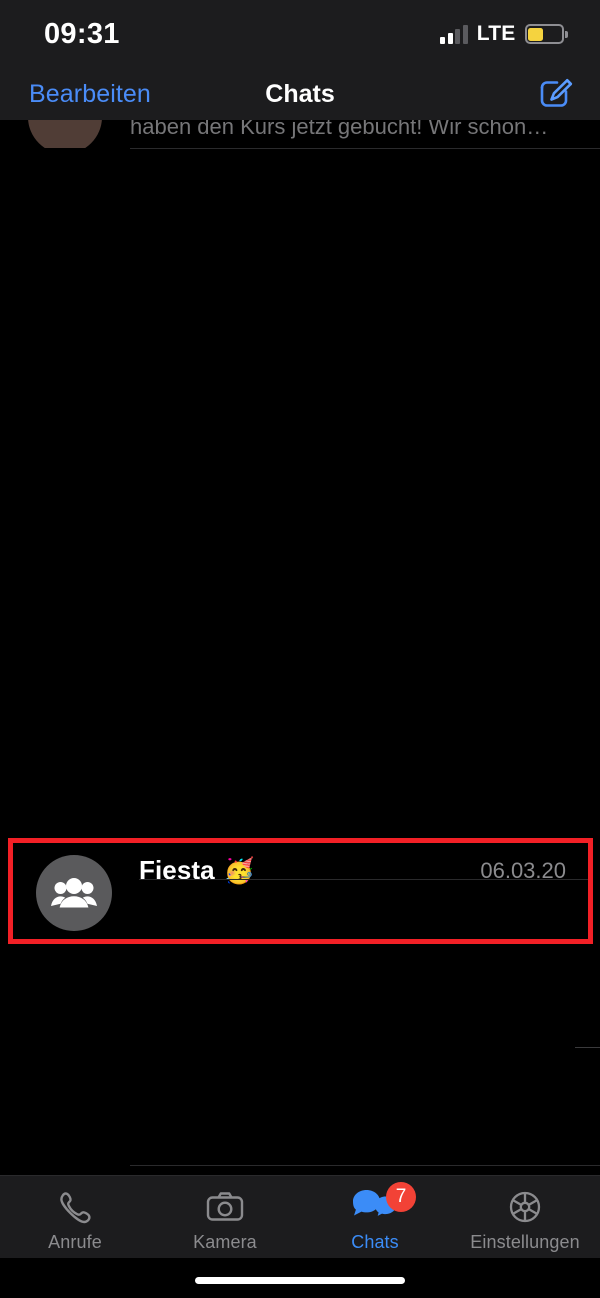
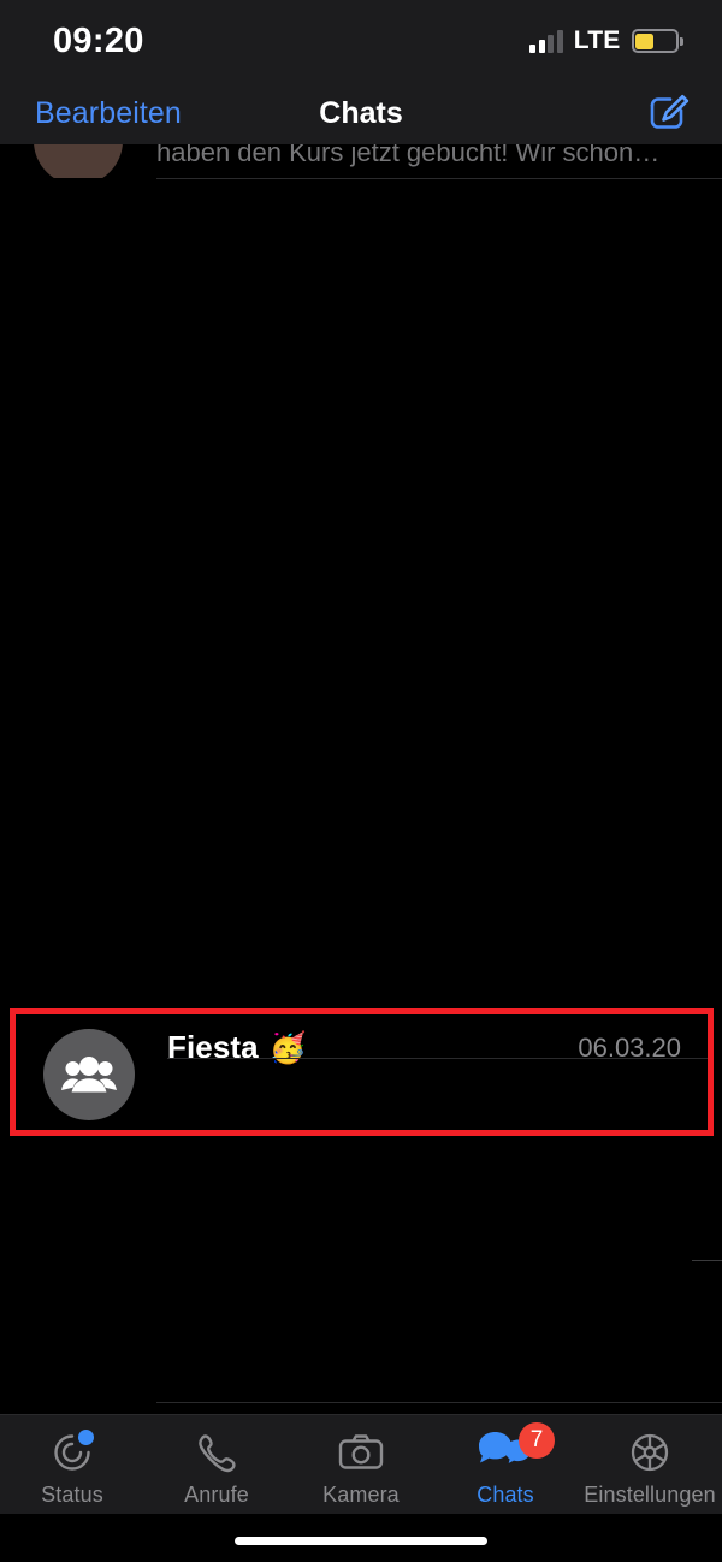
- 09:31
+ 09:20
  LTE
  Bearbeiten
  Chats
  haben den Kurs jetzt gebucht! Wir schon…
  Fiesta
  🥳
  06.03.20
+ Status
  Anrufe
  Kamera
  7
  Chats
  Einstellungen
